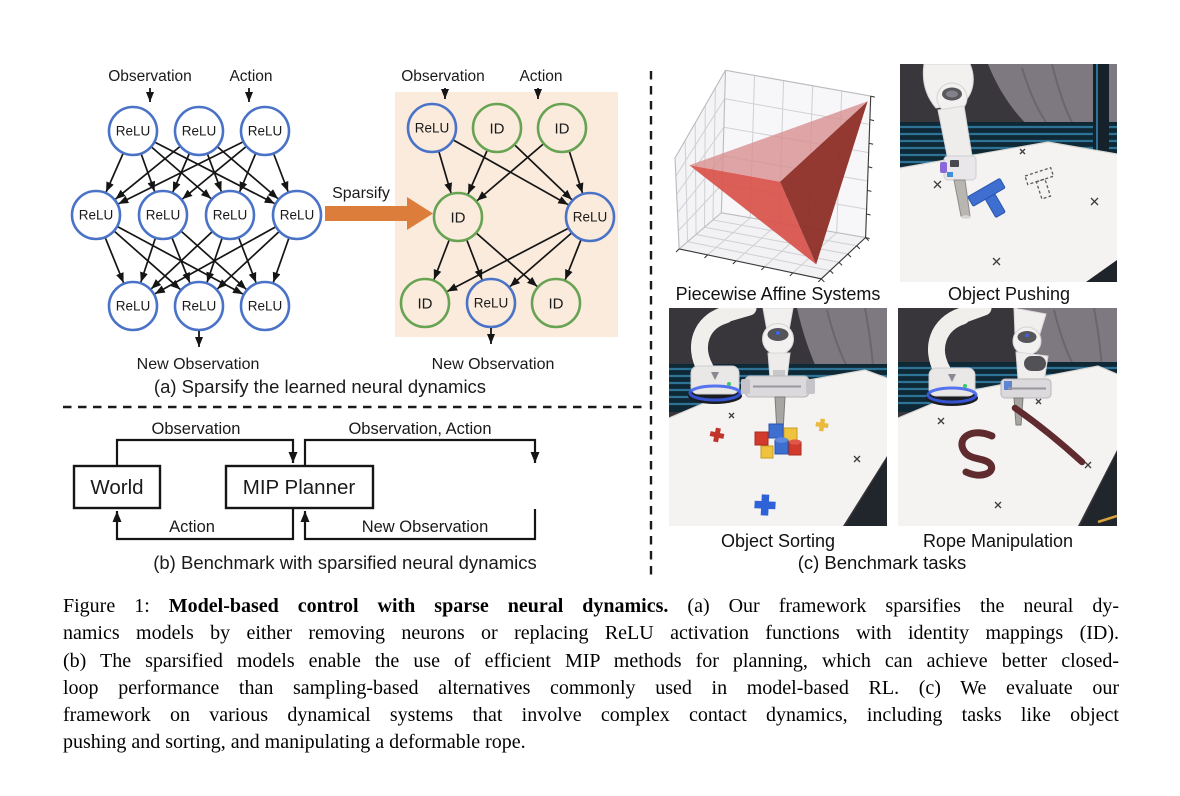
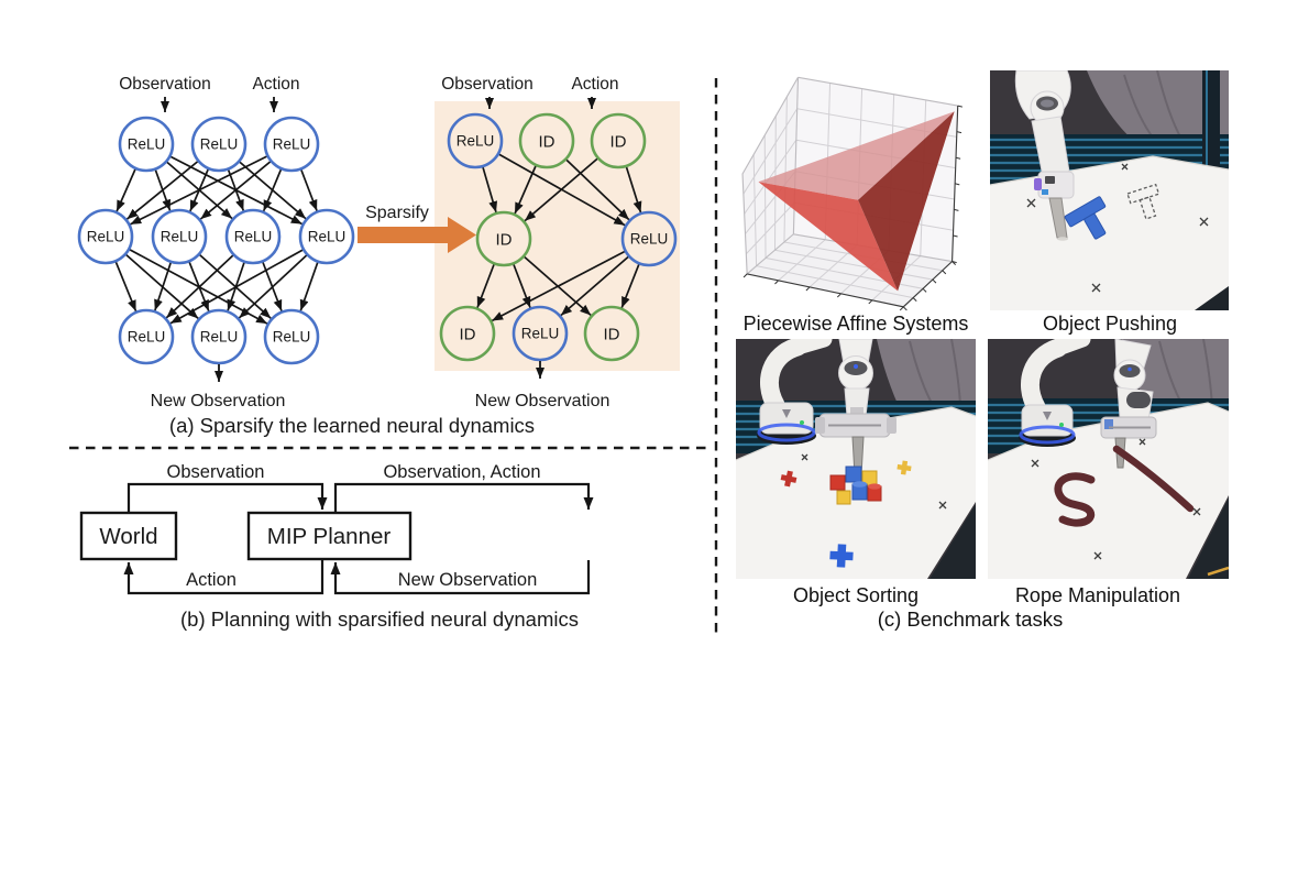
  Sparsify
  ReLU
  ReLU
  ReLU
  ReLU
  ReLU
  ReLU
  ReLU
  ReLU
  ReLU
  ReLU
  ReLU
  ID
  ID
  ID
  ReLU
  ID
  ReLU
  ID
  Observation
  Action
  Observation
  Action
  New Observation
  New Observation
  (a) Sparsify the learned neural dynamics
  World
  MIP Planner
  Observation
  Observation, Action
  Action
  New Observation
- (b) Benchmark with sparsified neural dynamics
+ (b) Planning with sparsified neural dynamics
  Piecewise Affine Systems
  Object Pushing
  Object Sorting
  Rope Manipulation
  (c) Benchmark tasks
- Figure 1: Model-based control with sparse neural dynamics. (a) Our framework sparsifies the neural dy-
- namics models by either removing neurons or replacing ReLU activation functions with identity mappings (ID).
- (b) The sparsified models enable the use of efficient MIP methods for planning, which can achieve better closed-
- loop performance than sampling-based alternatives commonly used in model-based RL. (c) We evaluate our
- framework on various dynamical systems that involve complex contact dynamics, including tasks like object
- pushing and sorting, and manipulating a deformable rope.
